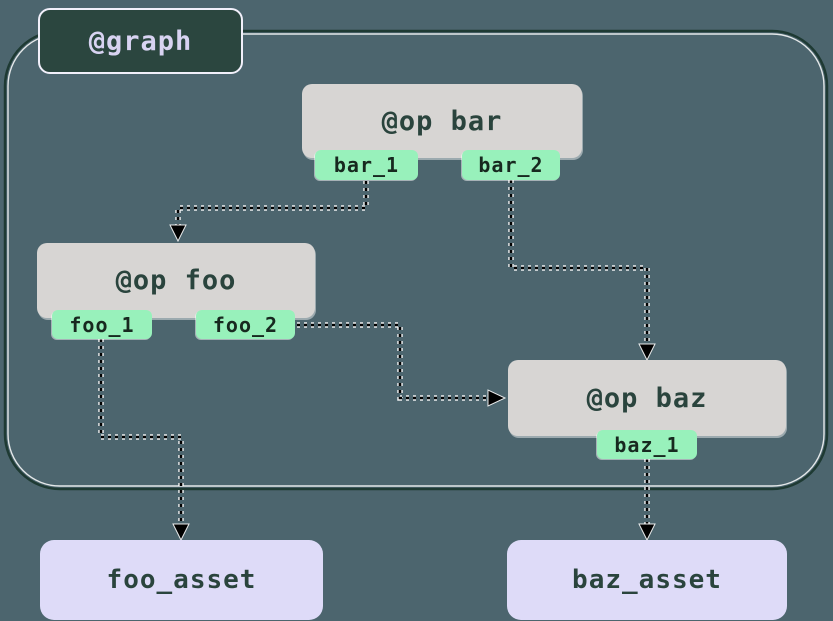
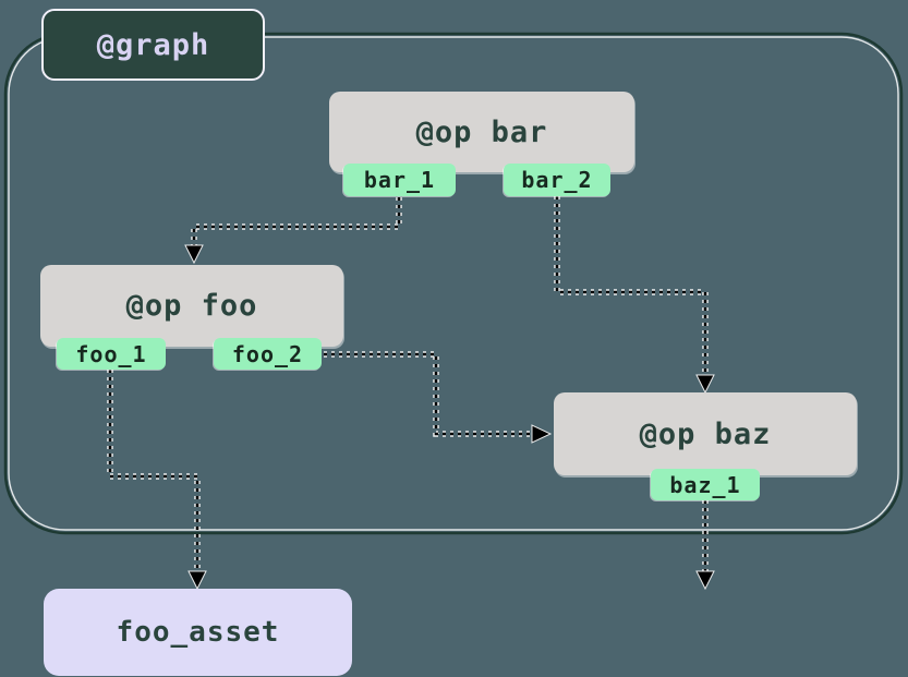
  @graph
  @op bar
  bar_1
  bar_2
  @op foo
  foo_1
  foo_2
  @op baz
  baz_1
  foo_asset
- baz_asset
